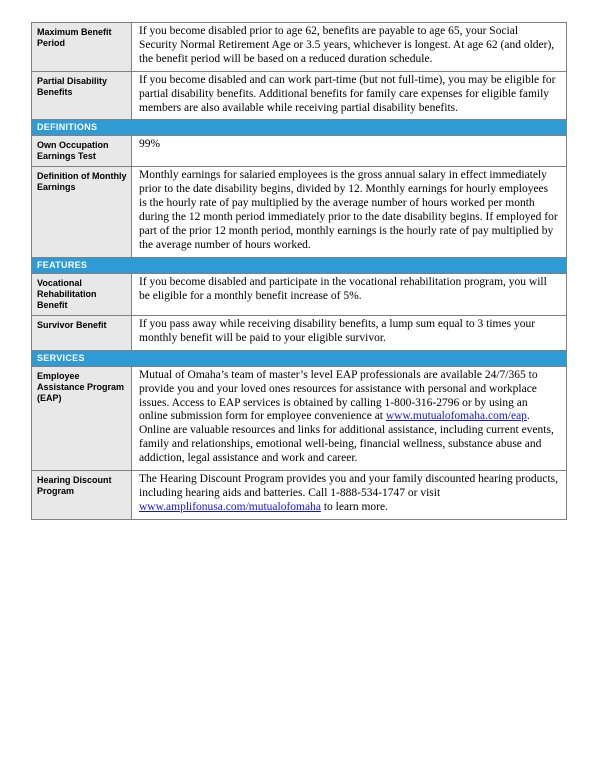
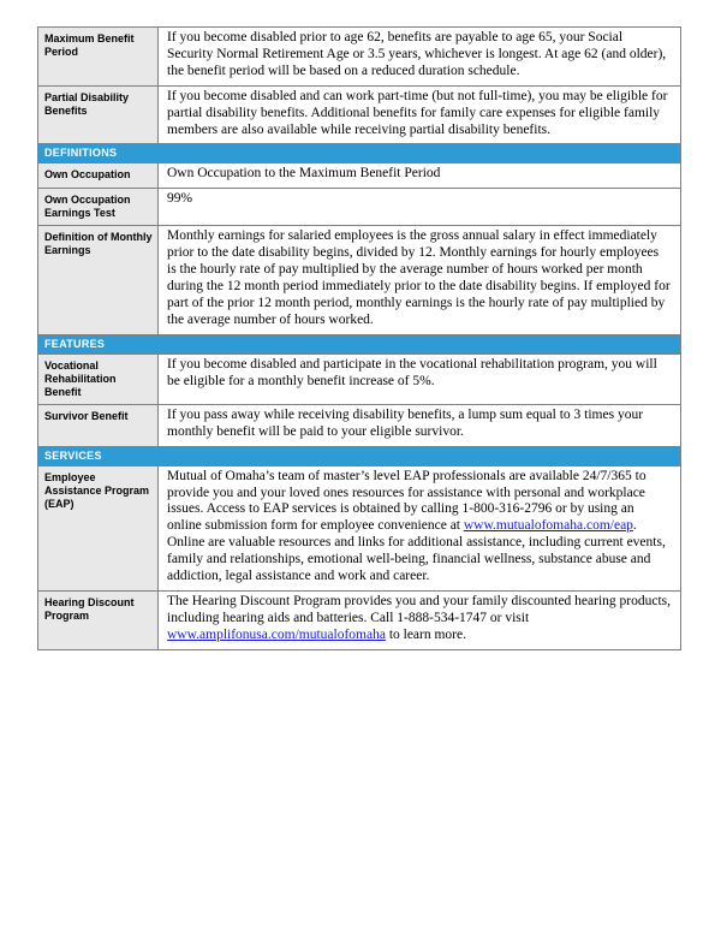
  Maximum Benefit Period	If you become disabled prior to age 62, benefits are payable to age 65, your Social Security Normal Retirement Age or 3.5 years, whichever is longest. At age 62 (and older), the benefit period will be based on a reduced duration schedule.
  Partial Disability Benefits	If you become disabled and can work part-time (but not full-time), you may be eligible for partial disability benefits. Additional benefits for family care expenses for eligible family members are also available while receiving partial disability benefits.
  DEFINITIONS
+ Own Occupation	Own Occupation to the Maximum Benefit Period
  Own Occupation Earnings Test	99%
  Definition of Monthly Earnings	Monthly earnings for salaried employees is the gross annual salary in effect immediately prior to the date disability begins, divided by 12. Monthly earnings for hourly employees is the hourly rate of pay multiplied by the average number of hours worked per month during the 12 month period immediately prior to the date disability begins. If employed for part of the prior 12 month period, monthly earnings is the hourly rate of pay multiplied by the average number of hours worked.
  FEATURES
  Vocational Rehabilitation Benefit	If you become disabled and participate in the vocational rehabilitation program, you will be eligible for a monthly benefit increase of 5%.
  Survivor Benefit	If you pass away while receiving disability benefits, a lump sum equal to 3 times your monthly benefit will be paid to your eligible survivor.
  SERVICES
  Employee Assistance Program (EAP)	Mutual of Omaha’s team of master’s level EAP professionals are available 24/7/365 to provide you and your loved ones resources for assistance with personal and workplace issues. Access to EAP services is obtained by calling 1-800-316-2796 or by using an online submission form for employee convenience at www.mutualofomaha.com/eap. Online are valuable resources and links for additional assistance, including current events, family and relationships, emotional well-being, financial wellness, substance abuse and addiction, legal assistance and work and career.
  Hearing Discount Program	The Hearing Discount Program provides you and your family discounted hearing products, including hearing aids and batteries. Call 1-888-534-1747 or visit www.amplifonusa.com/mutualofomaha to learn more.
